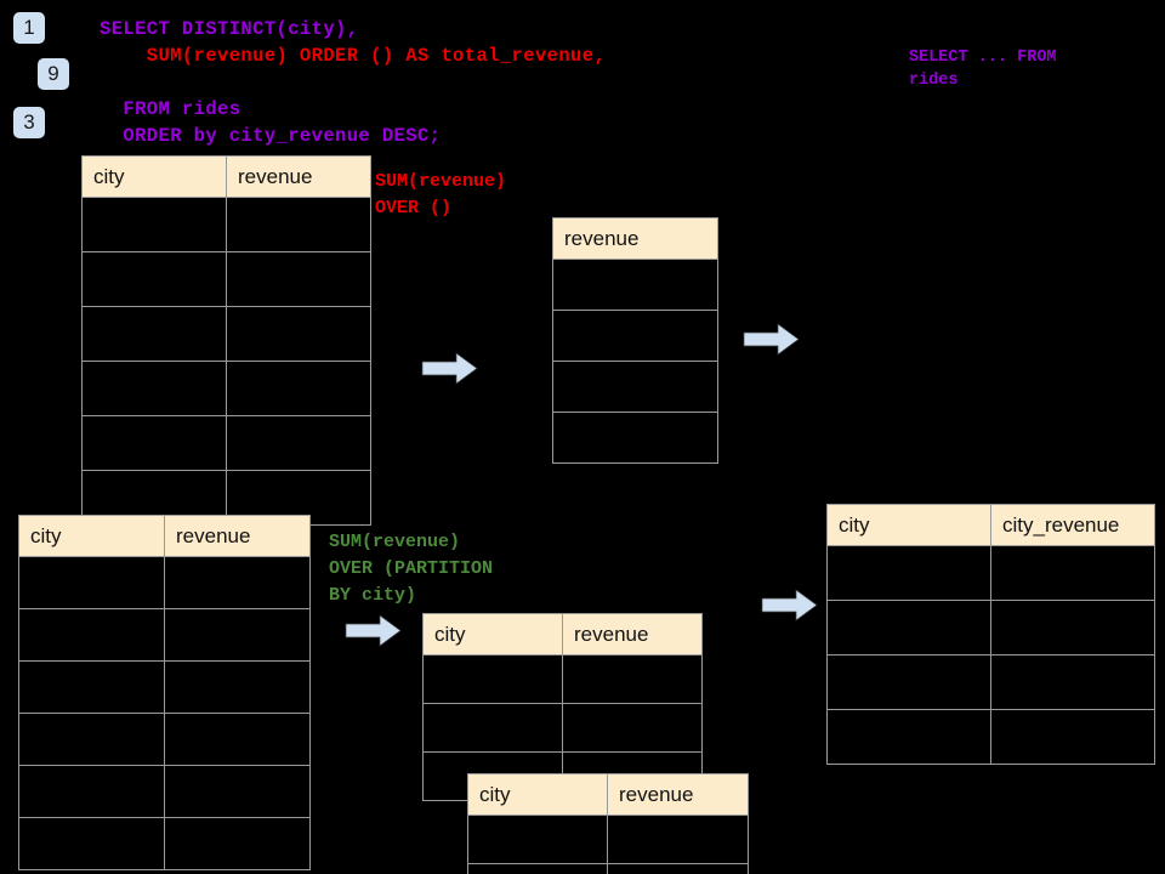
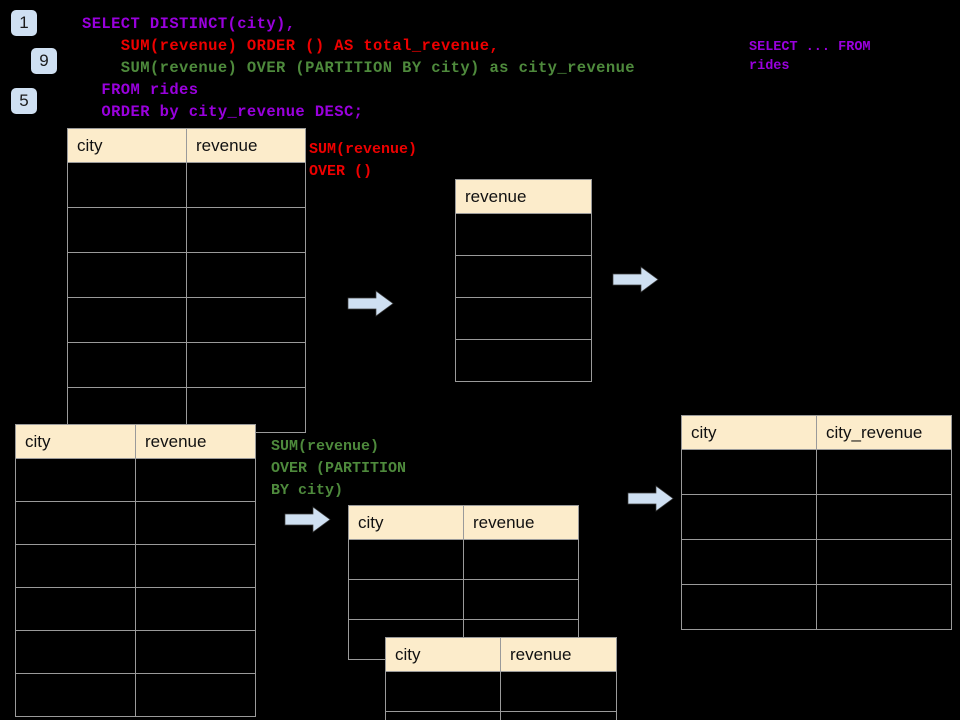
  1
  9
- 3
+ 5
  SELECT DISTINCT(city),
  SUM(revenue) ORDER () AS total_revenue,
+ SUM(revenue) OVER (PARTITION BY city) as city_revenue
  FROM rides
  ORDER by city_revenue DESC;
  SELECT ... FROM
  rides
  SUM(revenue)
  OVER ()
  SUM(revenue)
  OVER (PARTITION
  BY city)
  city	revenue
  revenue
  city	revenue
  city	revenue
  city	revenue
  city	city_revenue
